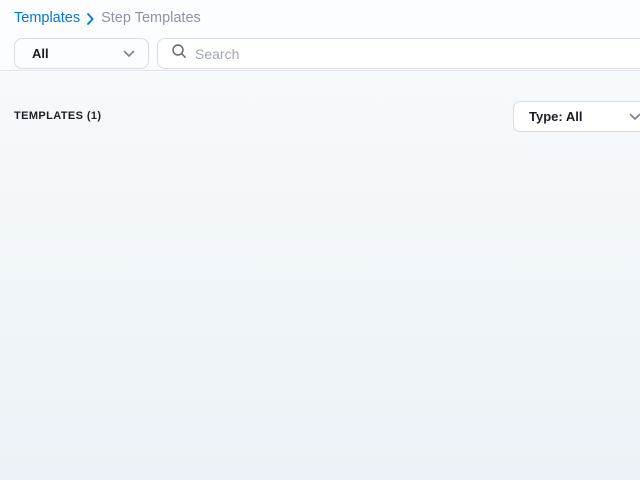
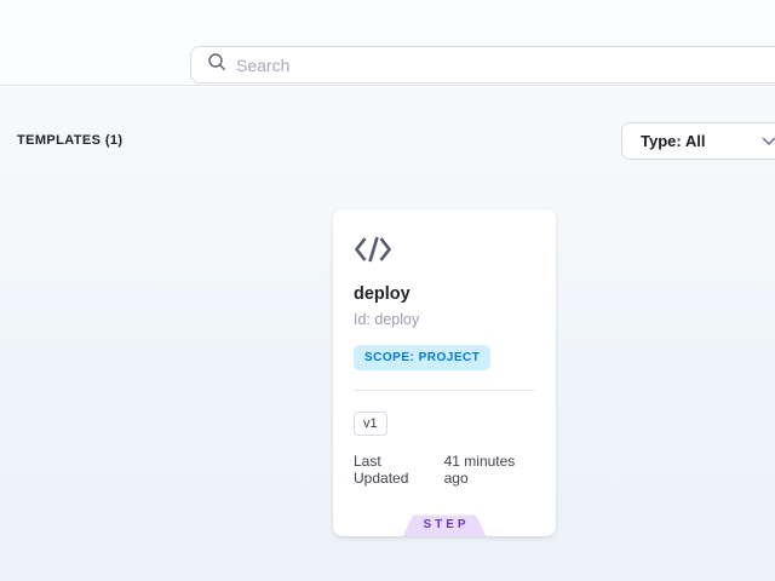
- Templates
- Step Templates
- All
  Search
  TEMPLATES (1)
  Type: All
+ deploy
+ Id: deploy
+ SCOPE: PROJECT v1
+ Last Updated
+ 41 minutes ago
+ STEP
